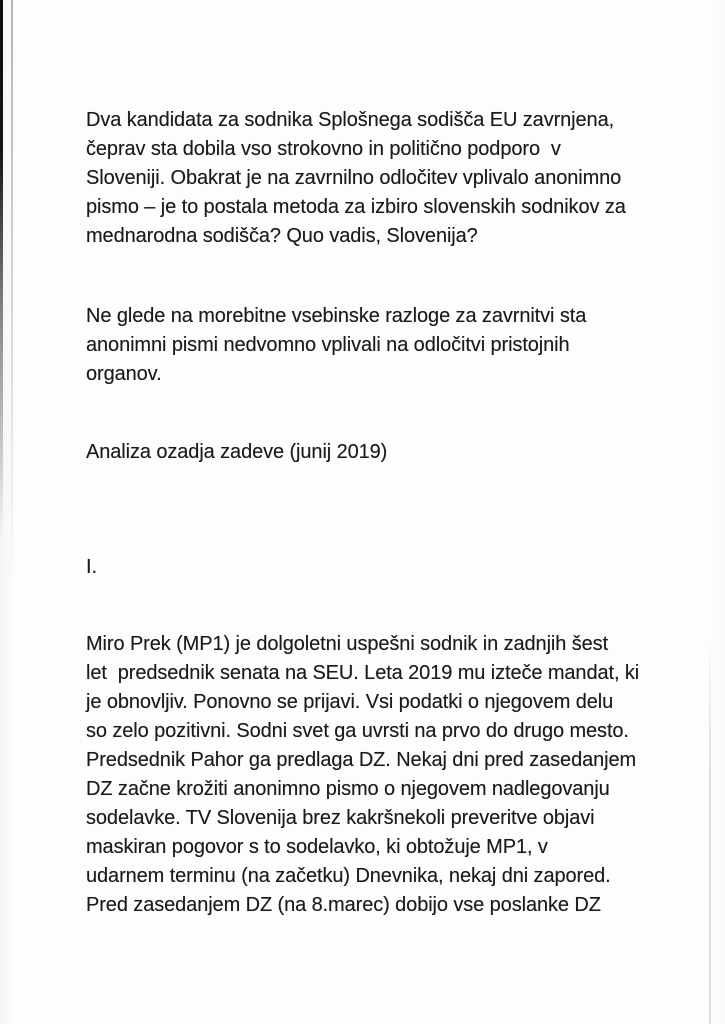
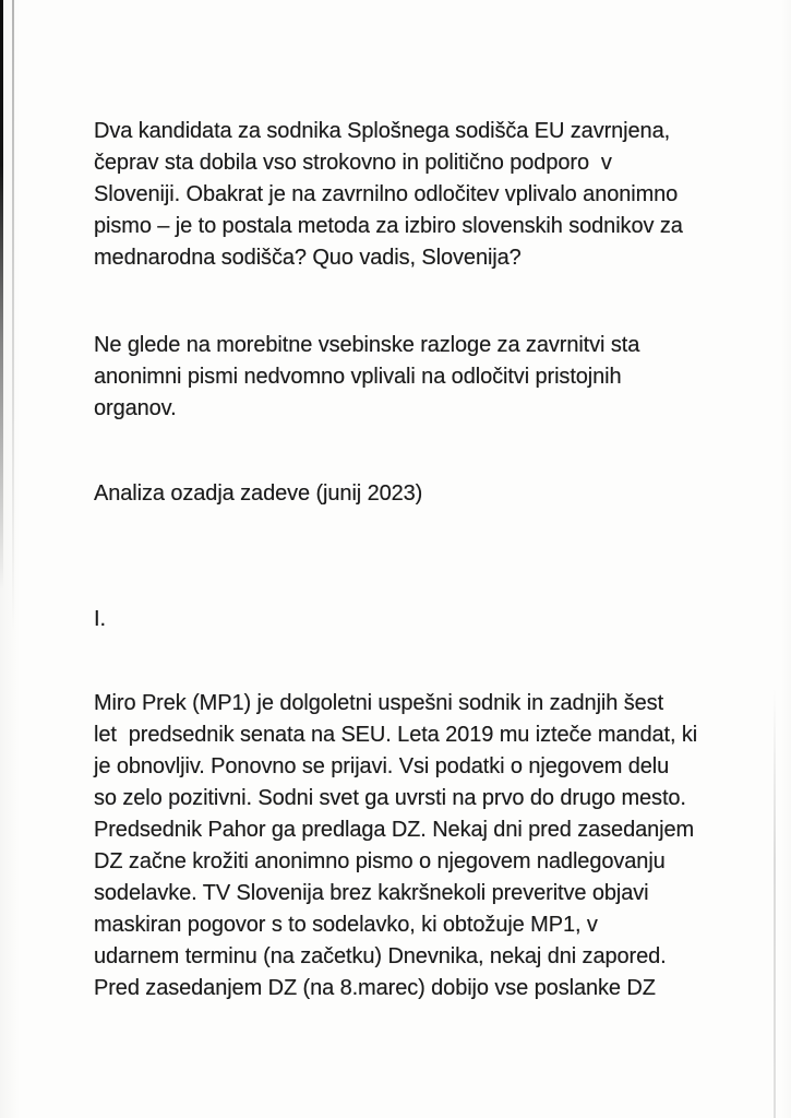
  Dva kandidata za sodnika Splošnega sodišča EU zavrnjena,
  čeprav sta dobila vso strokovno in politično podporo v
  Sloveniji. Obakrat je na zavrnilno odločitev vplivalo anonimno
  pismo – je to postala metoda za izbiro slovenskih sodnikov za
  mednarodna sodišča? Quo vadis, Slovenija?
  Ne glede na morebitne vsebinske razloge za zavrnitvi sta
  anonimni pismi nedvomno vplivali na odločitvi pristojnih
  organov.
- Analiza ozadja zadeve (junij 2019)
+ Analiza ozadja zadeve (junij 2023)
  I.
  Miro Prek (MP1) je dolgoletni uspešni sodnik in zadnjih šest
  let predsednik senata na SEU. Leta 2019 mu izteče mandat, ki
  je obnovljiv. Ponovno se prijavi. Vsi podatki o njegovem delu
  so zelo pozitivni. Sodni svet ga uvrsti na prvo do drugo mesto.
  Predsednik Pahor ga predlaga DZ. Nekaj dni pred zasedanjem
  DZ začne krožiti anonimno pismo o njegovem nadlegovanju
  sodelavke. TV Slovenija brez kakršnekoli preveritve objavi
  maskiran pogovor s to sodelavko, ki obtožuje MP1, v
  udarnem terminu (na začetku) Dnevnika, nekaj dni zapored.
  Pred zasedanjem DZ (na 8.marec) dobijo vse poslanke DZ
